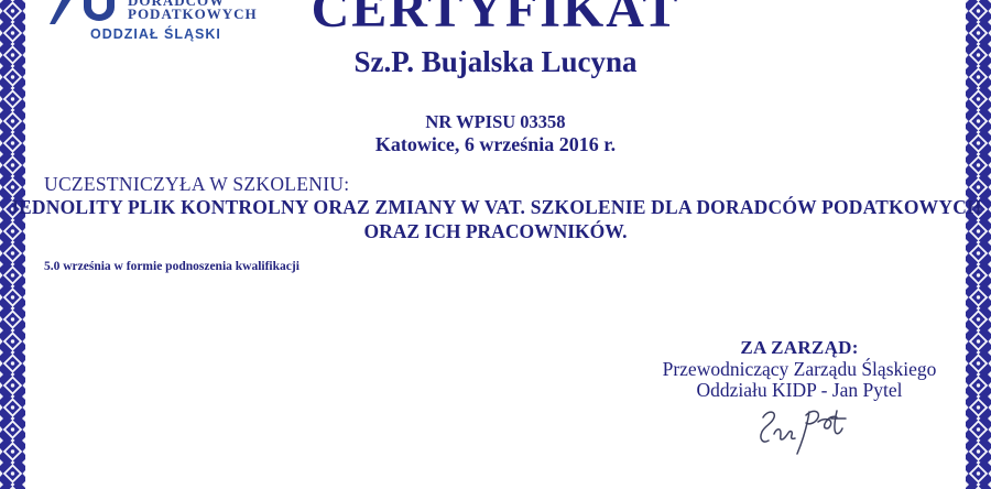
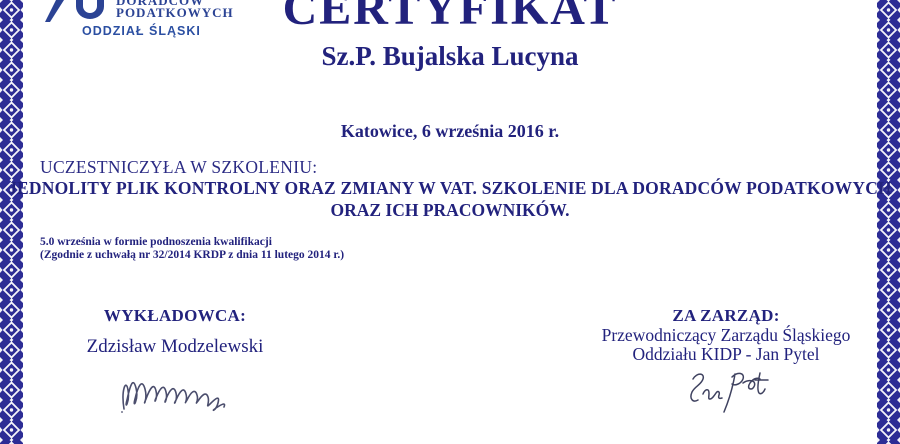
  DORADCÓW
  PODATKOWYCH
  ODDZIAŁ ŚLĄSKI
  CERTYFIKAT
  Sz.P. Bujalska Lucyna
- NR WPISU 03358
  Katowice, 6 września 2016 r.
  UCZESTNICZYŁA W SZKOLENIU:
  JEDNOLITY PLIK KONTROLNY ORAZ ZMIANY W VAT. SZKOLENIE DLA DORADCÓW PODATKOWYCH
  ORAZ ICH PRACOWNIKÓW.
  5.0 września w formie podnoszenia kwalifikacji
+ (Zgodnie z uchwałą nr 32/2014 KRDP z dnia 11 lutego 2014 r.)
+ WYKŁADOWCA:
+ Zdzisław Modzelewski
  ZA ZARZĄD:
  Przewodniczący Zarządu Śląskiego
  Oddziału KIDP - Jan Pytel
